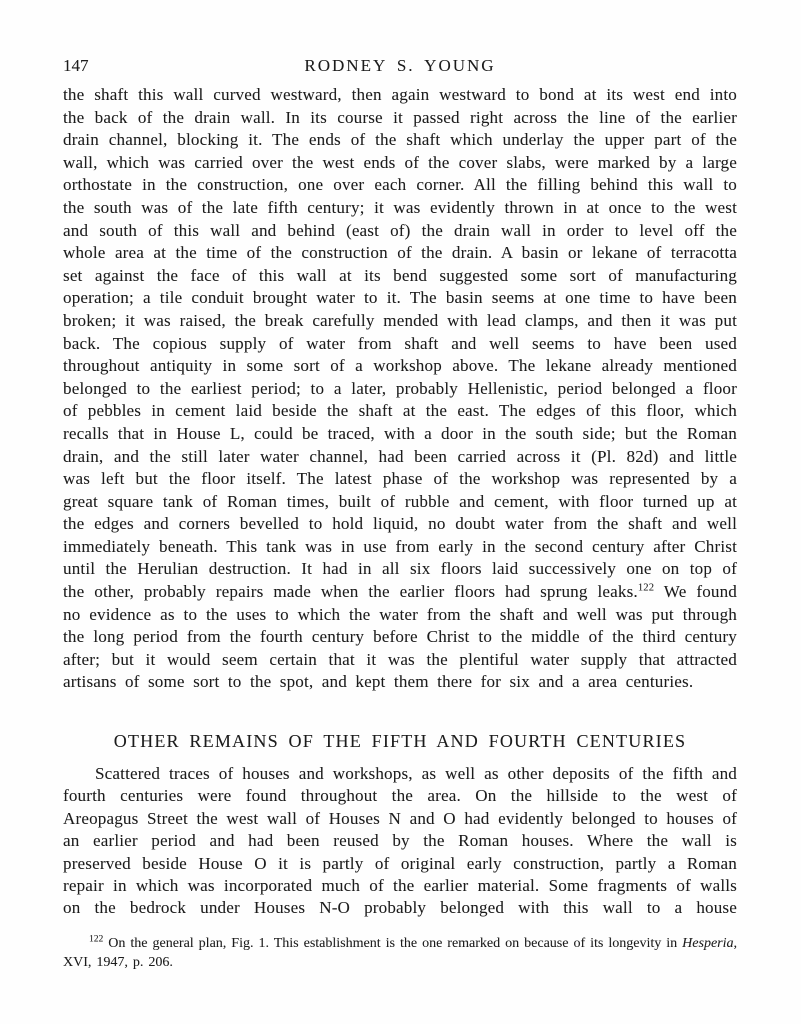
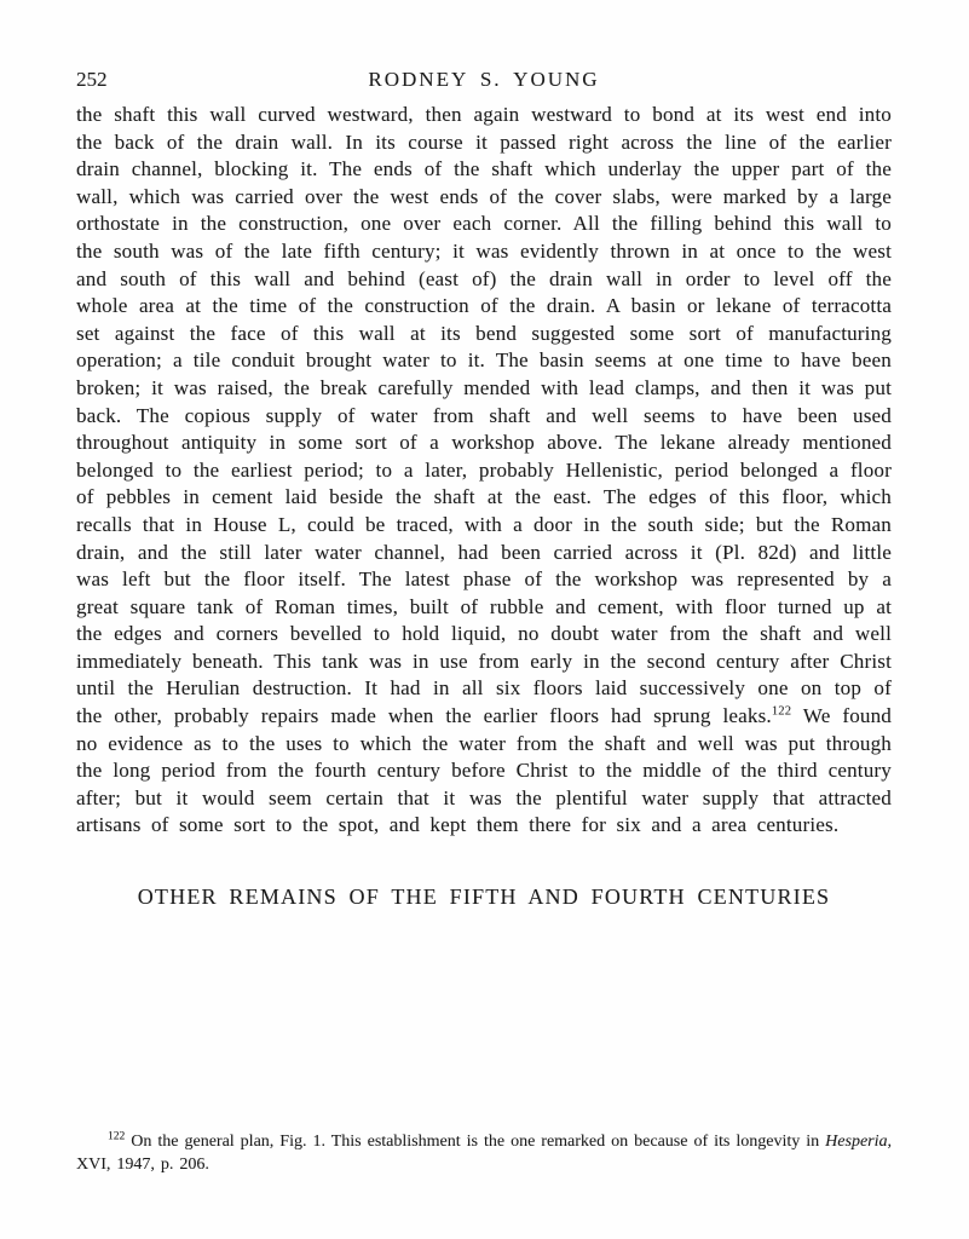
- 147
+ 252
  RODNEY S. YOUNG
  the shaft this wall curved westward, then again westward to bond at its west end into the back of the drain wall. In its course it passed right across the line of the earlier drain channel, blocking it. The ends of the shaft which underlay the upper part of the wall, which was carried over the west ends of the cover slabs, were marked by a large orthostate in the construction, one over each corner. All the filling behind this wall to the south was of the late fifth century; it was evidently thrown in at once to the west and south of this wall and behind (east of) the drain wall in order to level off the whole area at the time of the construction of the drain. A basin or lekane of terracotta set against the face of this wall at its bend suggested some sort of manufacturing operation; a tile conduit brought water to it. The basin seems at one time to have been broken; it was raised, the break carefully mended with lead clamps, and then it was put back. The copious supply of water from shaft and well seems to have been used throughout antiquity in some sort of a workshop above. The lekane already mentioned belonged to the earliest period; to a later, probably Hellenistic, period belonged a floor of pebbles in cement laid beside the shaft at the east. The edges of this floor, which recalls that in House L, could be traced, with a door in the south side; but the Roman drain, and the still later water channel, had been carried across it (Pl. 82d) and little was left but the floor itself. The latest phase of the workshop was represented by a great square tank of Roman times, built of rubble and cement, with floor turned up at the edges and corners bevelled to hold liquid, no doubt water from the shaft and well immediately beneath. This tank was in use from early in the second century after Christ until the Herulian destruction. It had in all six floors laid successively one on top of the other, probably repairs made when the earlier floors had sprung leaks.122 We found no evidence as to the uses to which the water from the shaft and well was put through the long period from the fourth century before Christ to the middle of the third century after; but it would seem certain that it was the plentiful water supply that attracted artisans of some sort to the spot, and kept them there for six and a area centuries.
  OTHER REMAINS OF THE FIFTH AND FOURTH CENTURIES
- Scattered traces of houses and workshops, as well as other deposits of the fifth and fourth centuries were found throughout the area. On the hillside to the west of Areopagus Street the west wall of Houses N and O had evidently belonged to houses of an earlier period and had been reused by the Roman houses. Where the wall is preserved beside House O it is partly of original early construction, partly a Roman repair in which was incorporated much of the earlier material. Some fragments of walls on the bedrock under Houses N-O probably belonged with this wall to a house
  122 On the general plan, Fig. 1. This establishment is the one remarked on because of its longevity in Hesperia, XVI, 1947, p. 206.
